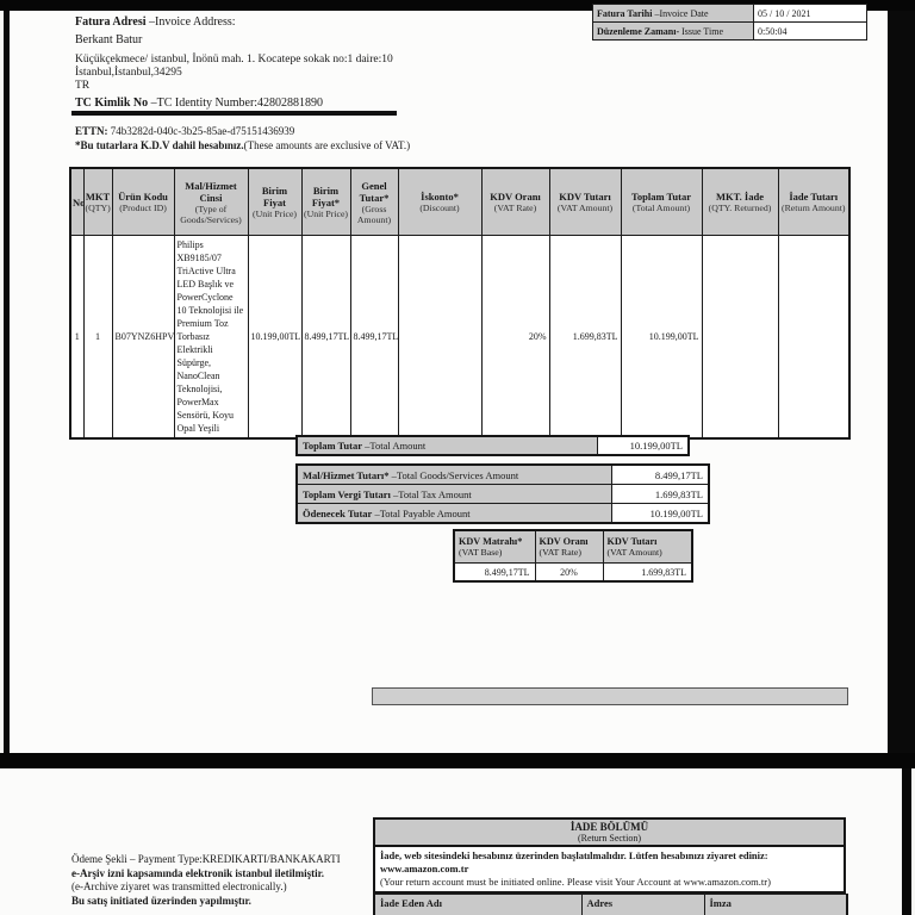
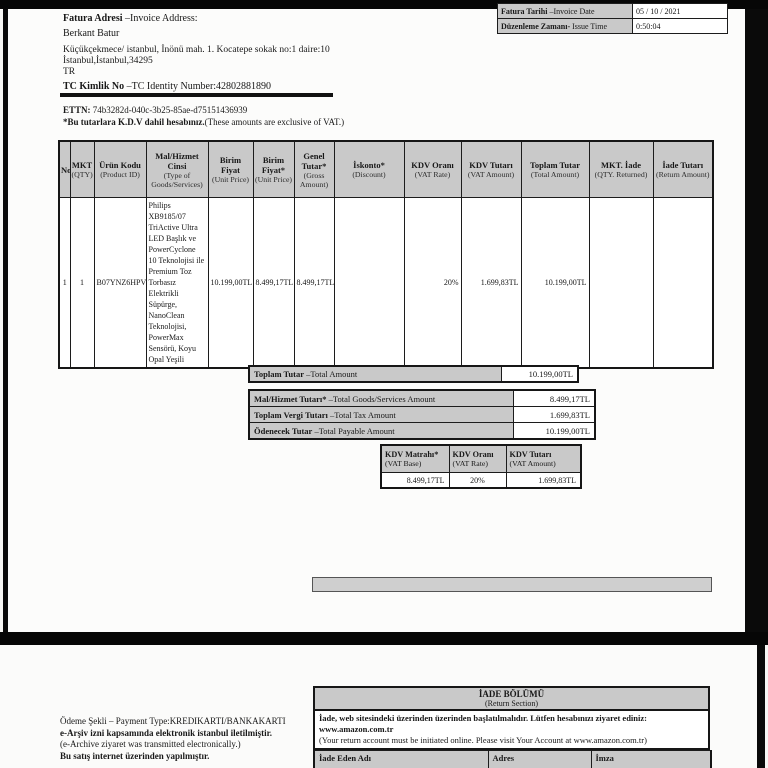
  Fatura Adresi –Invoice Address:
  Berkant Batur
  Küçükçekmece/ istanbul, İnönü mah. 1. Kocatepe sokak no:1 daire:10
  İstanbul,İstanbul,34295
  TR
  TC Kimlik No –TC Identity Number:42802881890
  ETTN: 74b3282d-040c-3b25-85ae-d75151436939
  *Bu tutarlara K.D.V dahil hesabınız.(These amounts are exclusive of VAT.)
  Fatura Tarihi –Invoice Date	05 / 10 / 2021
  Düzenleme Zamanı- Issue Time	0:50:04
  No	MKT(QTY)	Ürün Kodu(Product ID)	Mal/Hizmet Cinsi(Type of Goods/Services)	Birim Fiyat(Unit Price)	Birim Fiyat*(Unit Price)	Genel Tutar*(Gross Amount)	İskonto*(Discount)	KDV Oranı(VAT Rate)	KDV Tutarı(VAT Amount)	Toplam Tutar(Total Amount)	MKT. İade(QTY. Returned)	İade Tutarı(Return Amount)
  1	1	B07YNZ6HPV	Philips XB9185/07 TriActive Ultra LED Başlık ve PowerCyclone 10 Teknolojisi ile Premium Toz Torbasız Elektrikli Süpürge, NanoClean Teknolojisi, PowerMax Sensörü, Koyu Opal Yeşili	10.199,00TL	8.499,17TL	8.499,17TL		20%	1.699,83TL	10.199,00TL
  Toplam Tutar –Total Amount
  10.199,00TL
  Mal/Hizmet Tutarı* –Total Goods/Services Amount	8.499,17TL
  Toplam Vergi Tutarı –Total Tax Amount	1.699,83TL
  Ödenecek Tutar –Total Payable Amount	10.199,00TL
  KDV Matrahı*(VAT Base)	KDV Oranı(VAT Rate)	KDV Tutarı(VAT Amount)
  8.499,17TL	20%	1.699,83TL
  Ödeme Şekli – Payment Type:KREDIKARTI/BANKAKARTI
  e-Arşiv izni kapsamında elektronik istanbul iletilmiştir.
  (e-Archive ziyaret was transmitted electronically.)
- Bu satış initiated üzerinden yapılmıştır.
+ Bu satış internet üzerinden yapılmıştır.
  İADE BÖLÜMÜ
  (Return Section)
- İade, web sitesindeki hesabınız üzerinden başlatılmalıdır. Lütfen hesabınızı ziyaret ediniz:
+ İade, web sitesindeki üzerinden üzerinden başlatılmalıdır. Lütfen hesabınızı ziyaret ediniz:
  www.amazon.com.tr
  (Your return account must be initiated online. Please visit Your Account at www.amazon.com.tr)
  İade Eden Adı	Adres	İmza
